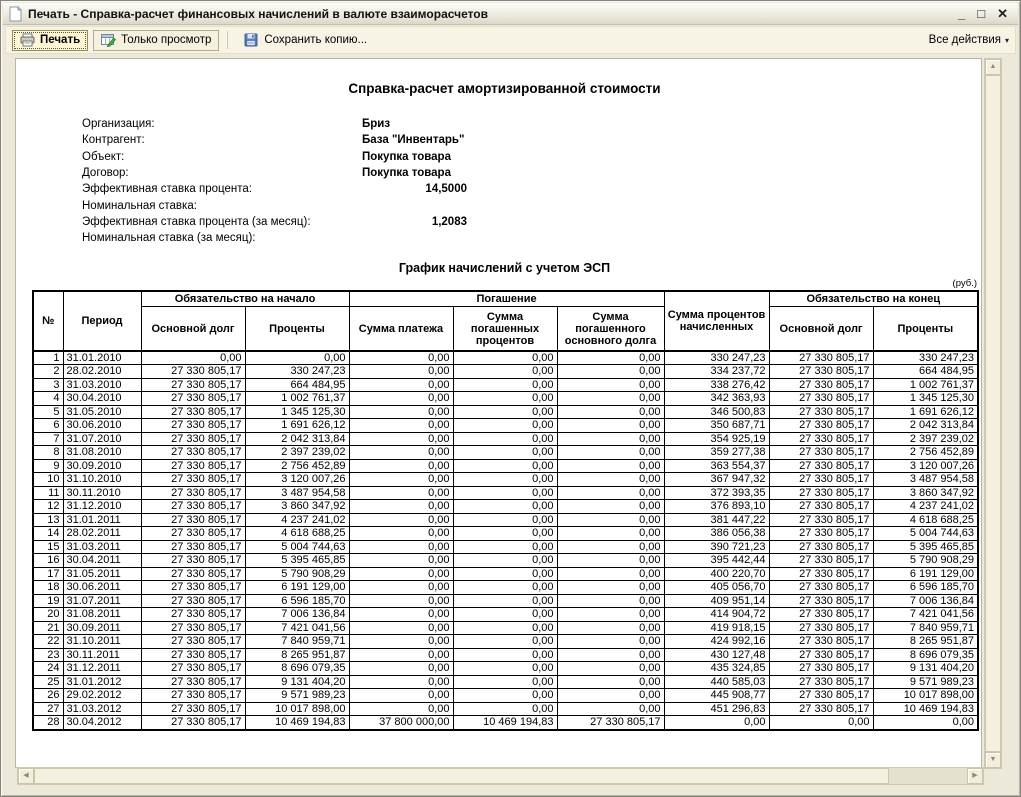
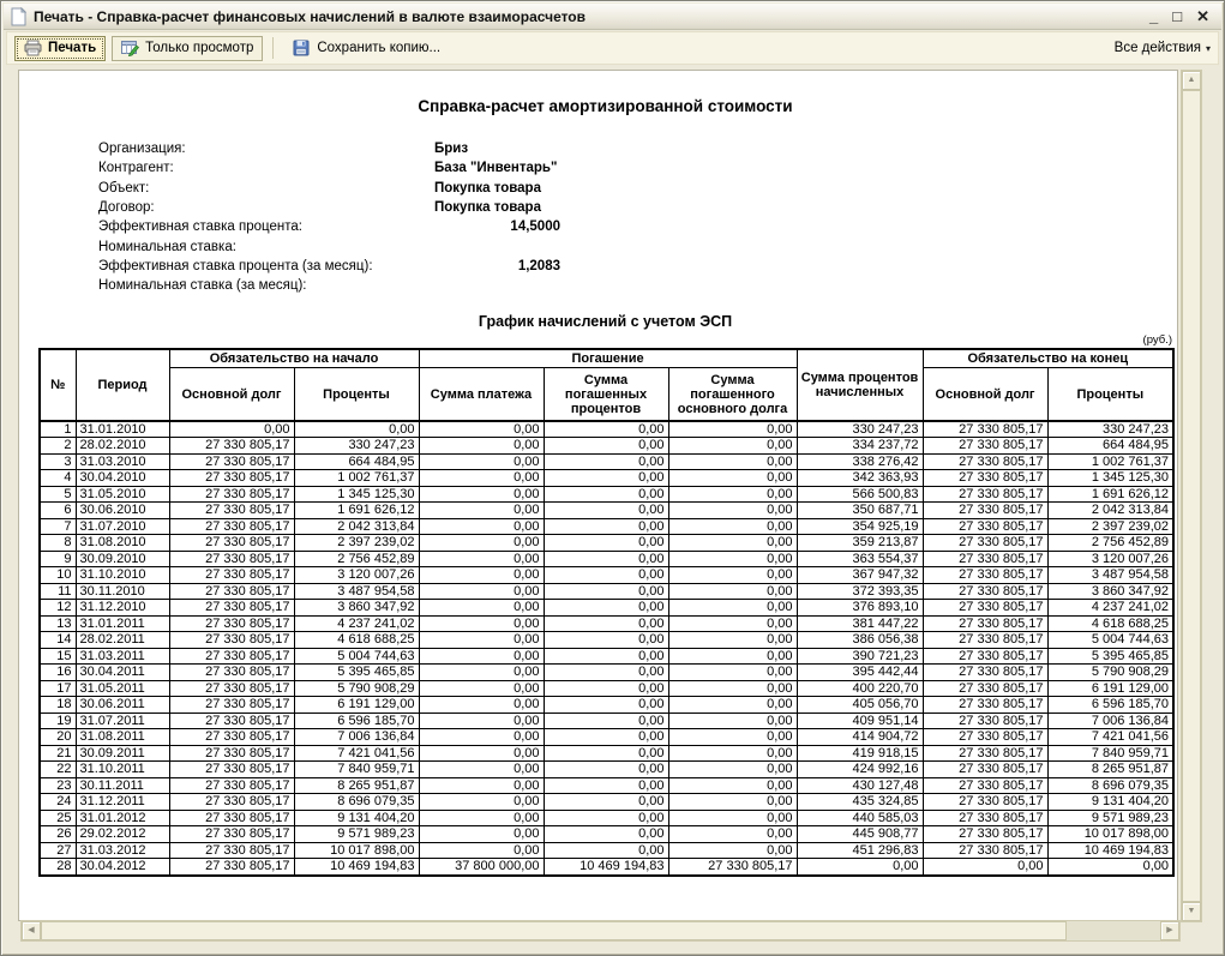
  Печать - Справка-расчет финансовых начислений в валюте взаиморасчетов
  _
  □
  ✕
  Печать
  Только просмотр
  Сохранить копию...
  Все действия
  ▾
  Справка-расчет амортизированной стоимости
  Организация:
  Бриз
  Контрагент:
  База "Инвентарь"
  Объект:
  Покупка товара
  Договор:
  Покупка товара
  Эффективная ставка процента:
  14,5000
  Номинальная ставка:
  Эффективная ставка процента (за месяц):
  1,2083
  Номинальная ставка (за месяц):
  График начислений с учетом ЭСП
  (руб.)
  №	Период	Обязательство на начало	Погашение	Сумма процентов начисленных	Обязательство на конец
  Основной долг	Проценты	Сумма платежа	Сумма погашенных процентов	Сумма погашенного основного долга	Основной долг	Проценты
  1	31.01.2010	0,00	0,00	0,00	0,00	0,00	330 247,23	27 330 805,17	330 247,23
  2	28.02.2010	27 330 805,17	330 247,23	0,00	0,00	0,00	334 237,72	27 330 805,17	664 484,95
  3	31.03.2010	27 330 805,17	664 484,95	0,00	0,00	0,00	338 276,42	27 330 805,17	1 002 761,37
  4	30.04.2010	27 330 805,17	1 002 761,37	0,00	0,00	0,00	342 363,93	27 330 805,17	1 345 125,30
- 5	31.05.2010	27 330 805,17	1 345 125,30	0,00	0,00	0,00	346 500,83	27 330 805,17	1 691 626,12
+ 5	31.05.2010	27 330 805,17	1 345 125,30	0,00	0,00	0,00	566 500,83	27 330 805,17	1 691 626,12
  6	30.06.2010	27 330 805,17	1 691 626,12	0,00	0,00	0,00	350 687,71	27 330 805,17	2 042 313,84
  7	31.07.2010	27 330 805,17	2 042 313,84	0,00	0,00	0,00	354 925,19	27 330 805,17	2 397 239,02
- 8	31.08.2010	27 330 805,17	2 397 239,02	0,00	0,00	0,00	359 277,38	27 330 805,17	2 756 452,89
+ 8	31.08.2010	27 330 805,17	2 397 239,02	0,00	0,00	0,00	359 213,87	27 330 805,17	2 756 452,89
  9	30.09.2010	27 330 805,17	2 756 452,89	0,00	0,00	0,00	363 554,37	27 330 805,17	3 120 007,26
  10	31.10.2010	27 330 805,17	3 120 007,26	0,00	0,00	0,00	367 947,32	27 330 805,17	3 487 954,58
  11	30.11.2010	27 330 805,17	3 487 954,58	0,00	0,00	0,00	372 393,35	27 330 805,17	3 860 347,92
  12	31.12.2010	27 330 805,17	3 860 347,92	0,00	0,00	0,00	376 893,10	27 330 805,17	4 237 241,02
  13	31.01.2011	27 330 805,17	4 237 241,02	0,00	0,00	0,00	381 447,22	27 330 805,17	4 618 688,25
  14	28.02.2011	27 330 805,17	4 618 688,25	0,00	0,00	0,00	386 056,38	27 330 805,17	5 004 744,63
  15	31.03.2011	27 330 805,17	5 004 744,63	0,00	0,00	0,00	390 721,23	27 330 805,17	5 395 465,85
  16	30.04.2011	27 330 805,17	5 395 465,85	0,00	0,00	0,00	395 442,44	27 330 805,17	5 790 908,29
  17	31.05.2011	27 330 805,17	5 790 908,29	0,00	0,00	0,00	400 220,70	27 330 805,17	6 191 129,00
  18	30.06.2011	27 330 805,17	6 191 129,00	0,00	0,00	0,00	405 056,70	27 330 805,17	6 596 185,70
  19	31.07.2011	27 330 805,17	6 596 185,70	0,00	0,00	0,00	409 951,14	27 330 805,17	7 006 136,84
  20	31.08.2011	27 330 805,17	7 006 136,84	0,00	0,00	0,00	414 904,72	27 330 805,17	7 421 041,56
  21	30.09.2011	27 330 805,17	7 421 041,56	0,00	0,00	0,00	419 918,15	27 330 805,17	7 840 959,71
  22	31.10.2011	27 330 805,17	7 840 959,71	0,00	0,00	0,00	424 992,16	27 330 805,17	8 265 951,87
  23	30.11.2011	27 330 805,17	8 265 951,87	0,00	0,00	0,00	430 127,48	27 330 805,17	8 696 079,35
  24	31.12.2011	27 330 805,17	8 696 079,35	0,00	0,00	0,00	435 324,85	27 330 805,17	9 131 404,20
  25	31.01.2012	27 330 805,17	9 131 404,20	0,00	0,00	0,00	440 585,03	27 330 805,17	9 571 989,23
  26	29.02.2012	27 330 805,17	9 571 989,23	0,00	0,00	0,00	445 908,77	27 330 805,17	10 017 898,00
  27	31.03.2012	27 330 805,17	10 017 898,00	0,00	0,00	0,00	451 296,83	27 330 805,17	10 469 194,83
  28	30.04.2012	27 330 805,17	10 469 194,83	37 800 000,00	10 469 194,83	27 330 805,17	0,00	0,00	0,00
